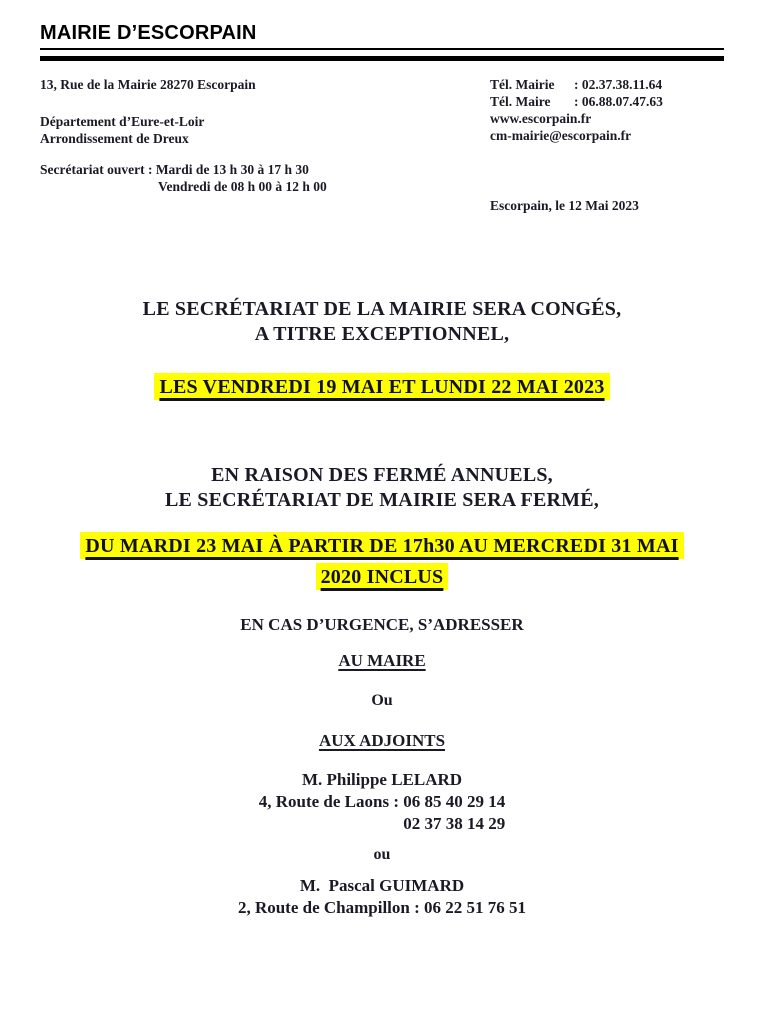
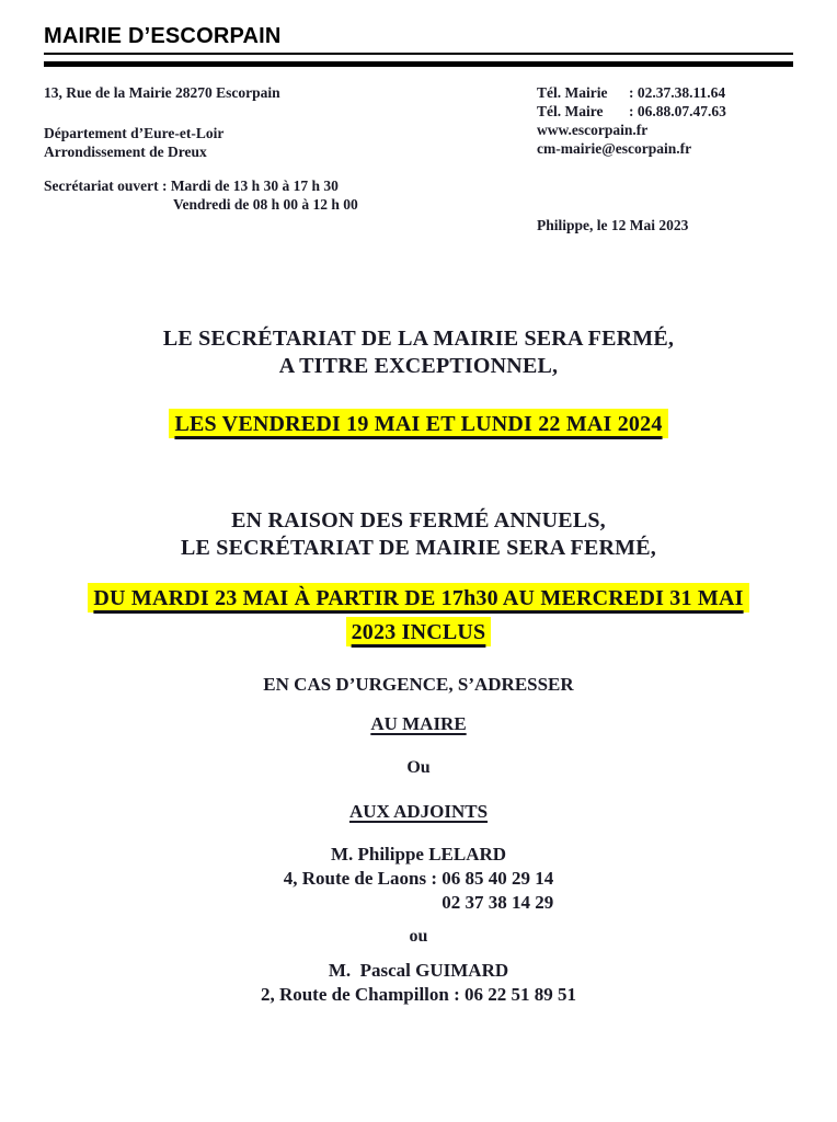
  MAIRIE D’ESCORPAIN
  13, Rue de la Mairie 28270 Escorpain
  Département d’Eure-et-Loir
  Arrondissement de Dreux
  Secrétariat ouvert : Mardi de 13 h 30 à 17 h 30
  Vendredi de 08 h 00 à 12 h 00
  Tél. Mairie : 02.37.38.11.64
  Tél. Maire : 06.88.07.47.63
  www.escorpain.fr
  cm-mairie@escorpain.fr
- Escorpain, le 12 Mai 2023
+ Philippe, le 12 Mai 2023
- LE SECRÉTARIAT DE LA MAIRIE SERA CONGÉS,
+ LE SECRÉTARIAT DE LA MAIRIE SERA FERMÉ,
  A TITRE EXCEPTIONNEL,
- LES VENDREDI 19 MAI ET LUNDI 22 MAI 2023
+ LES VENDREDI 19 MAI ET LUNDI 22 MAI 2024
  EN RAISON DES FERMÉ ANNUELS,
  LE SECRÉTARIAT DE MAIRIE SERA FERMÉ,
  DU MARDI 23 MAI À PARTIR DE 17h30 AU MERCREDI 31 MAI
- 2020 INCLUS
+ 2023 INCLUS
  EN CAS D’URGENCE, S’ADRESSER
  AU MAIRE
  Ou
  AUX ADJOINTS
  M. Philippe LELARD
  4, Route de Laons : 06 85 40 29 14
  02 37 38 14 29
  ou
  M. Pascal GUIMARD
- 2, Route de Champillon : 06 22 51 76 51
+ 2, Route de Champillon : 06 22 51 89 51
